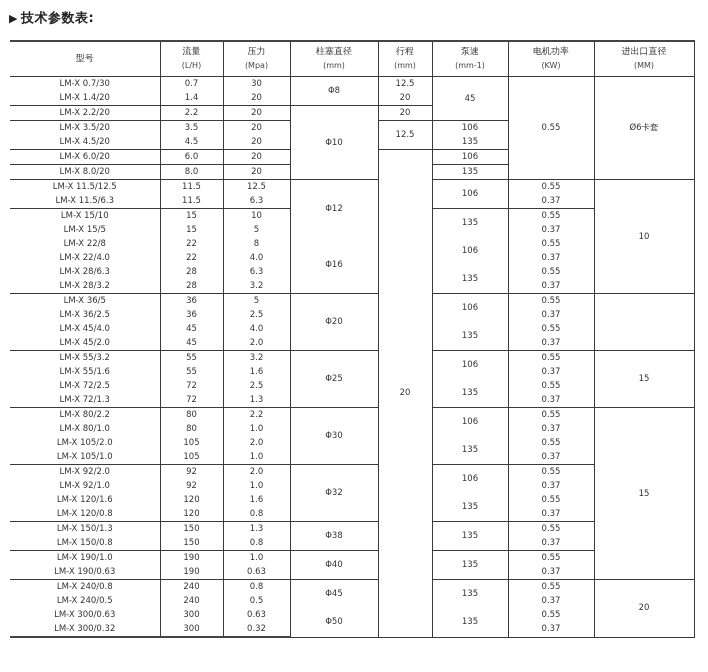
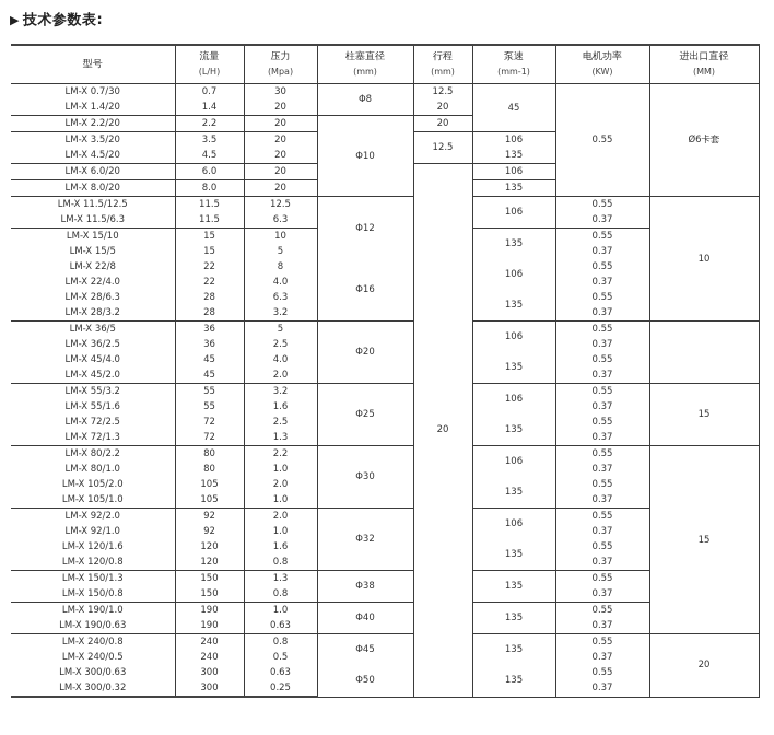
  ▶ 技术参数表:
  型号	流量(L/H)	压力(Mpa)	柱塞直径(mm)	行程(mm)	泵速(mm-1)	电机功率(KW)	进出口直径(MM)
  LM-X 0.7/30	0.7	30	Φ8	12.5	45	0.55	Ø6卡套
  LM-X 1.4/20	1.4	20	20
  LM-X 2.2/20	2.2	20	Φ10	20
  LM-X 3.5/20	3.5	20	12.5	106
  LM-X 4.5/20	4.5	20	135
  LM-X 6.0/20	6.0	20	20	106
  LM-X 8.0/20	8.0	20	135
  LM-X 11.5/12.5	11.5	12.5	Φ12	106	0.55	10
  LM-X 11.5/6.3	11.5	6.3	0.37
  LM-X 15/10	15	10	135	0.55
  LM-X 15/5	15	5	0.37
  LM-X 22/8	22	8	Φ16	106	0.55
  LM-X 22/4.0	22	4.0	0.37
  LM-X 28/6.3	28	6.3	135	0.55
  LM-X 28/3.2	28	3.2	0.37
  LM-X 36/5	36	5	Φ20	106	0.55
  LM-X 36/2.5	36	2.5	0.37
  LM-X 45/4.0	45	4.0	135	0.55
  LM-X 45/2.0	45	2.0	0.37
  LM-X 55/3.2	55	3.2	Φ25	106	0.55	15
  LM-X 55/1.6	55	1.6	0.37
  LM-X 72/2.5	72	2.5	135	0.55
  LM-X 72/1.3	72	1.3	0.37
  LM-X 80/2.2	80	2.2	Φ30	106	0.55	15
  LM-X 80/1.0	80	1.0	0.37
  LM-X 105/2.0	105	2.0	135	0.55
  LM-X 105/1.0	105	1.0	0.37
  LM-X 92/2.0	92	2.0	Φ32	106	0.55
  LM-X 92/1.0	92	1.0	0.37
  LM-X 120/1.6	120	1.6	135	0.55
  LM-X 120/0.8	120	0.8	0.37
  LM-X 150/1.3	150	1.3	Φ38	135	0.55
  LM-X 150/0.8	150	0.8	0.37
  LM-X 190/1.0	190	1.0	Φ40	135	0.55
  LM-X 190/0.63	190	0.63	0.37
  LM-X 240/0.8	240	0.8	Φ45	135	0.55	20
  LM-X 240/0.5	240	0.5	0.37
  LM-X 300/0.63	300	0.63	Φ50	135	0.55
- LM-X 300/0.32	300	0.32	0.37
+ LM-X 300/0.32	300	0.25	0.37
